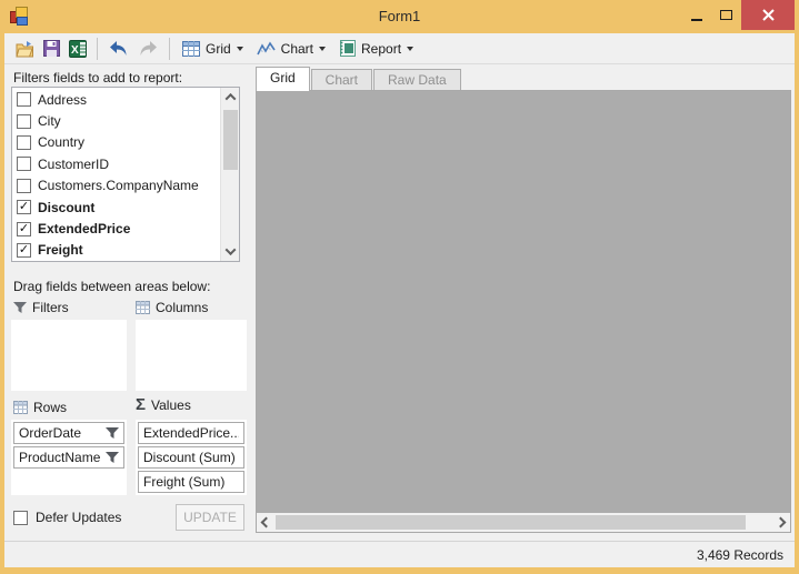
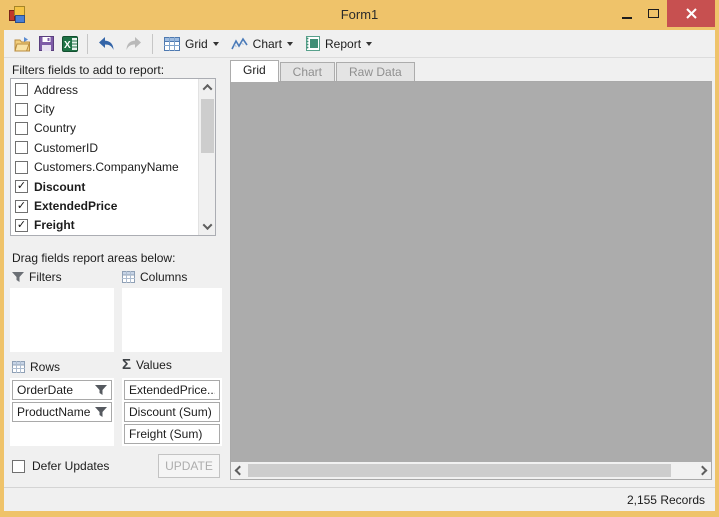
  Form1
  X
  Grid
  Chart
  Report
  Filters fields to add to report:
  Address
  City
  Country
  CustomerID
  Customers.CompanyName
  ✓
  Discount
  ✓
  ExtendedPrice
  ✓
  Freight
- Drag fields between areas below:
+ Drag fields report areas below:
  Filters
  Columns
  Rows
  Σ
  Values
  OrderDate
  ProductName
  ExtendedPrice..
  Discount (Sum)
  Freight (Sum)
  Defer Updates
  UPDATE
  Grid
  Chart
  Raw Data
- 3,469 Records
+ 2,155 Records
